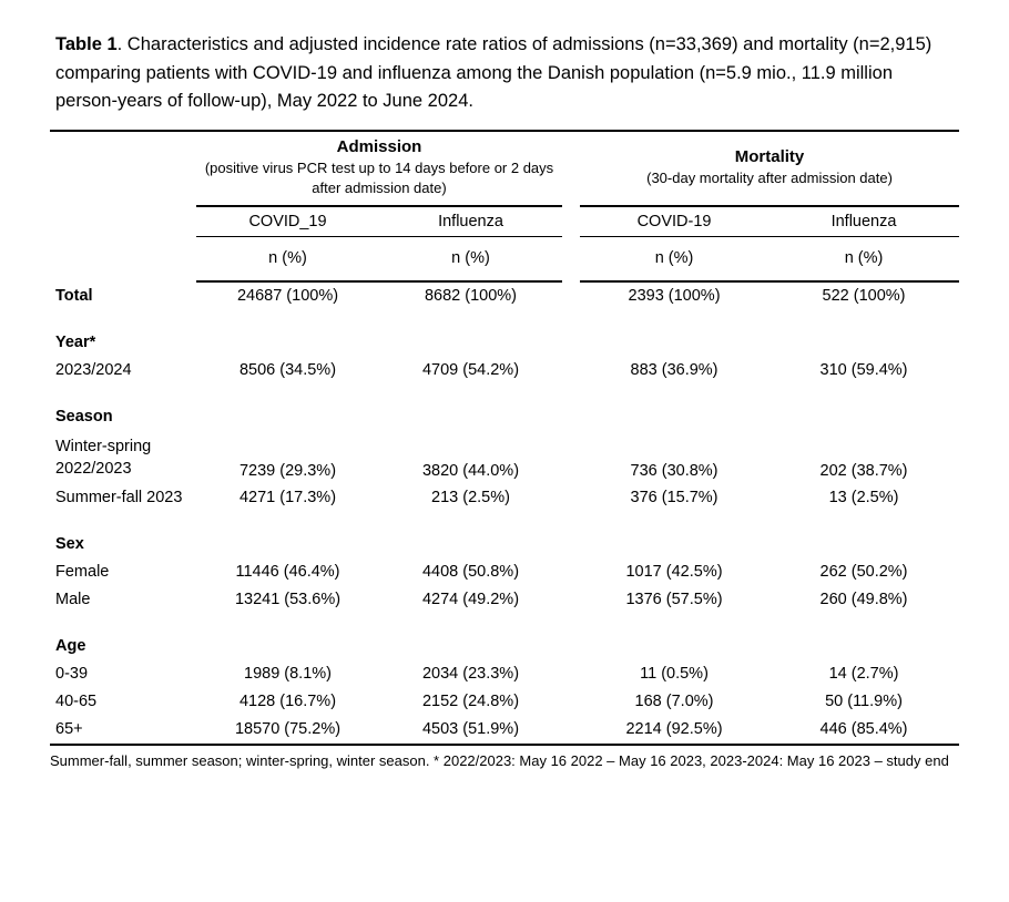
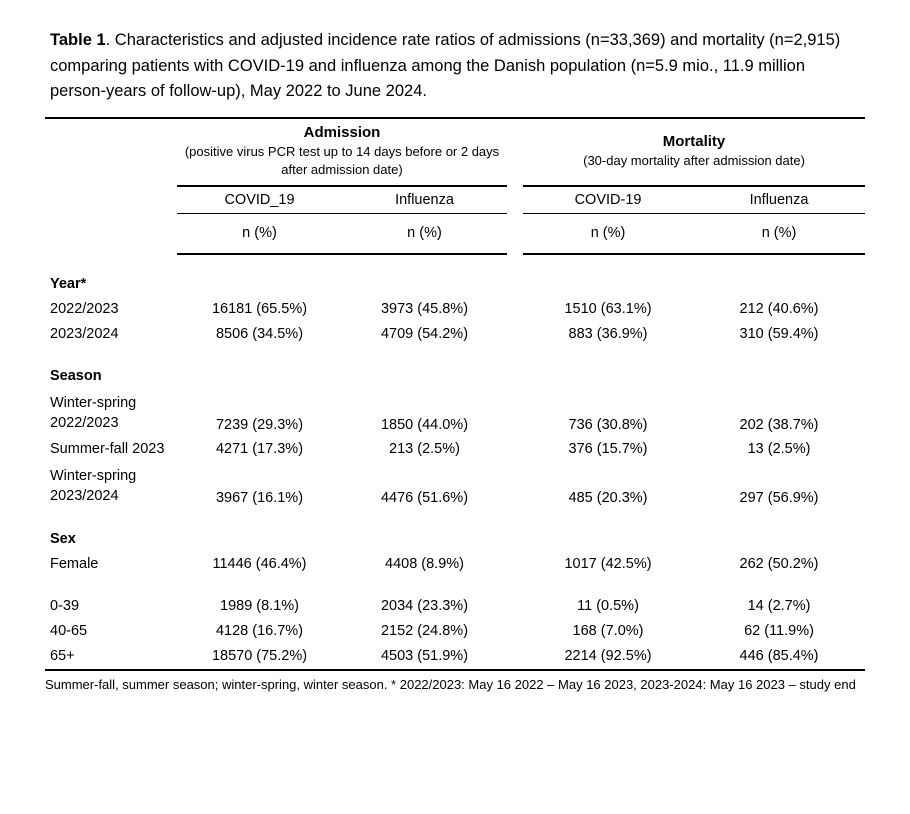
  Table 1. Characteristics and adjusted incidence rate ratios of admissions (n=33,369) and mortality (n=2,915) comparing patients with COVID-19 and influenza among the Danish population (n=5.9 mio., 11.9 million person-years of follow-up), May 2022 to June 2024.
  	Admission (positive virus PCR test up to 14 days before or 2 days after admission date)		Mortality (30-day mortality after admission date)
  	COVID_19	Influenza		COVID-19	Influenza
  	n (%)	n (%)		n (%)	n (%)
- Total	24687 (100%)	8682 (100%)		2393 (100%)	522 (100%)
  Year*
+ 2022/2023	16181 (65.5%)	3973 (45.8%)		1510 (63.1%)	212 (40.6%)
  2023/2024	8506 (34.5%)	4709 (54.2%)		883 (36.9%)	310 (59.4%)
  Season
- Winter-spring2022/2023	7239 (29.3%)	3820 (44.0%)		736 (30.8%)	202 (38.7%)
+ Winter-spring2022/2023	7239 (29.3%)	1850 (44.0%)		736 (30.8%)	202 (38.7%)
  Summer-fall 2023	4271 (17.3%)	213 (2.5%)		376 (15.7%)	13 (2.5%)
+ Winter-spring2023/2024	3967 (16.1%)	4476 (51.6%)		485 (20.3%)	297 (56.9%)
  Sex
- Female	11446 (46.4%)	4408 (50.8%)		1017 (42.5%)	262 (50.2%)
+ Female	11446 (46.4%)	4408 (8.9%)		1017 (42.5%)	262 (50.2%)
- Male	13241 (53.6%)	4274 (49.2%)		1376 (57.5%)	260 (49.8%)
- Age
  0-39	1989 (8.1%)	2034 (23.3%)		11 (0.5%)	14 (2.7%)
- 40-65	4128 (16.7%)	2152 (24.8%)		168 (7.0%)	50 (11.9%)
+ 40-65	4128 (16.7%)	2152 (24.8%)		168 (7.0%)	62 (11.9%)
  65+	18570 (75.2%)	4503 (51.9%)		2214 (92.5%)	446 (85.4%)
  Summer-fall, summer season; winter-spring, winter season. * 2022/2023: May 16 2022 – May 16 2023, 2023-2024: May 16 2023 – study end
